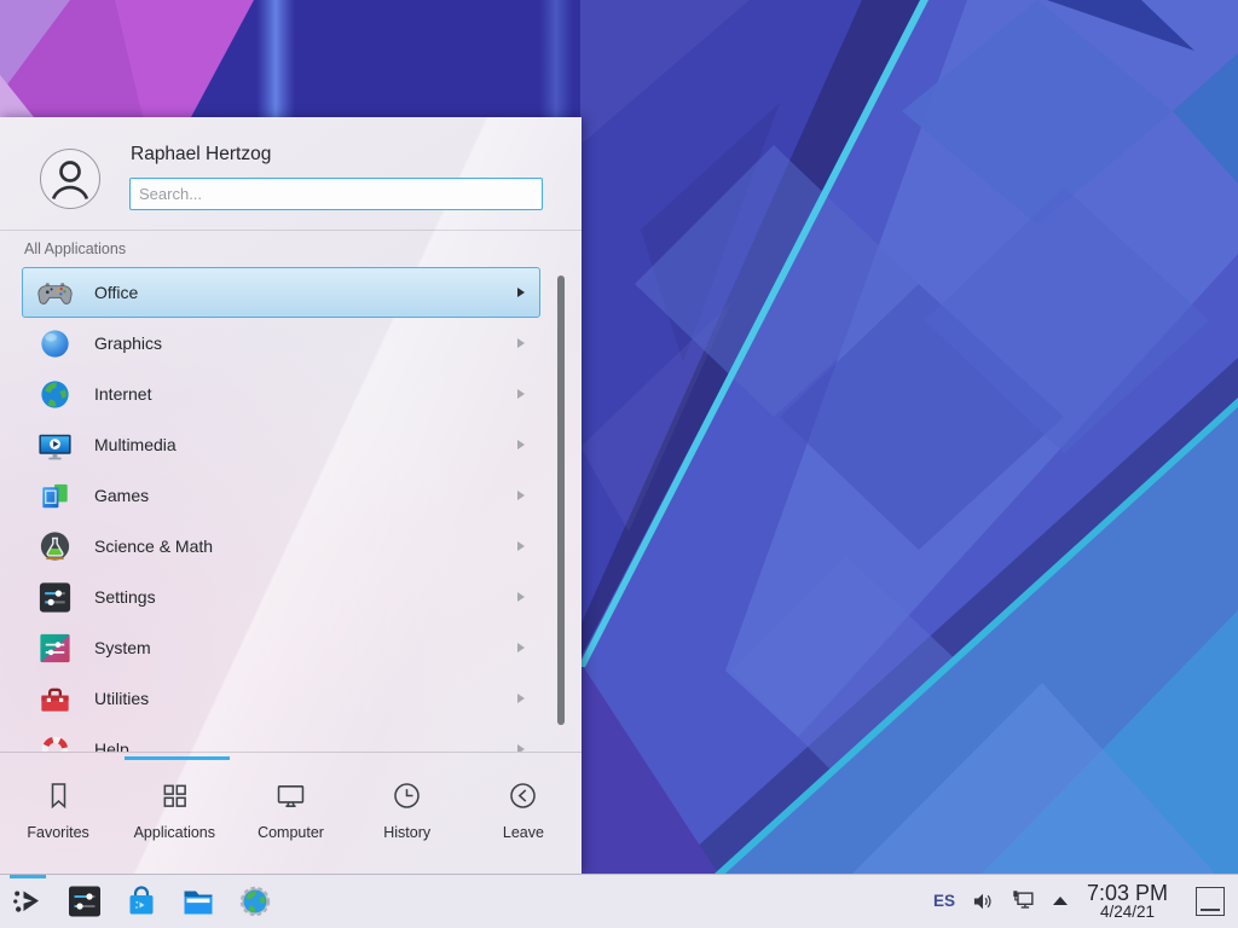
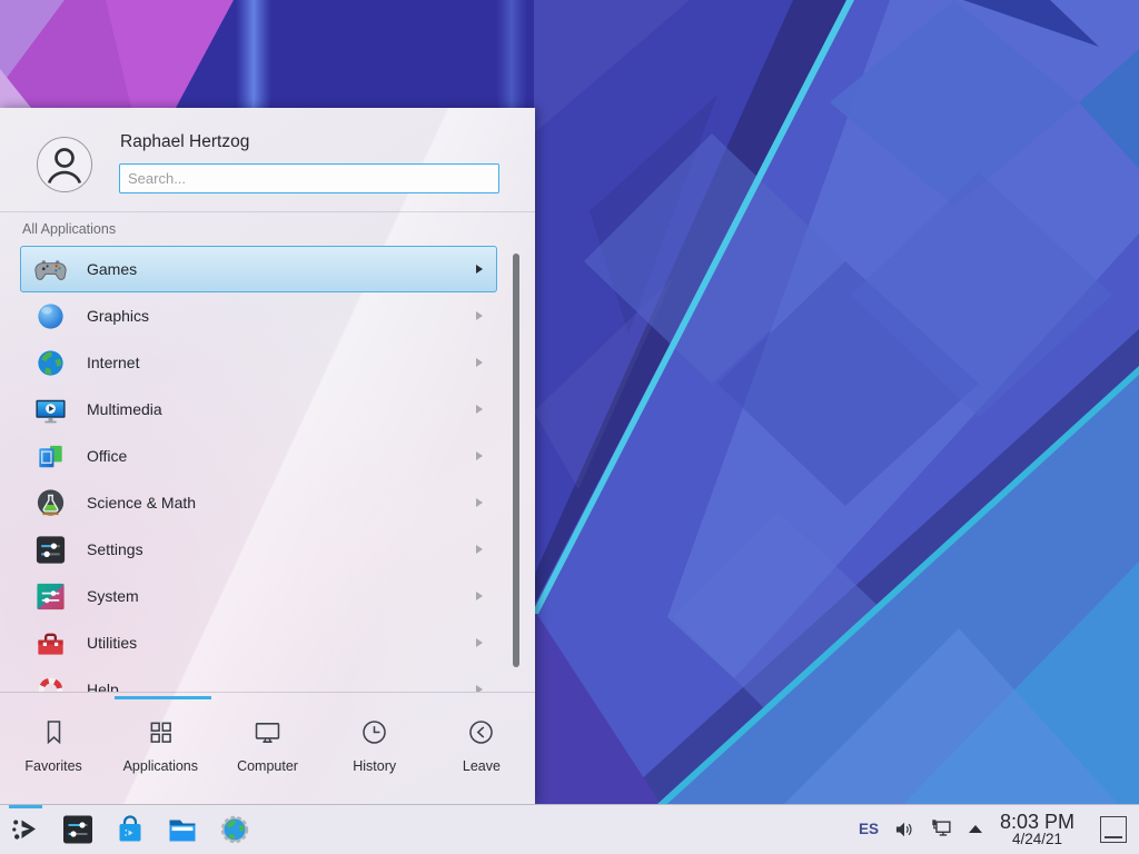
  Raphael Hertzog
  Search...
  All Applications
- Office
+ Games
  Graphics
  Internet
  Multimedia
- Games
+ Office
  Science & Math
  Settings
  System
  Utilities
  Help
  Favorites
  Applications
  Computer
  History
  Leave
  ES
- 7:03 PM
+ 8:03 PM
  4/24/21
